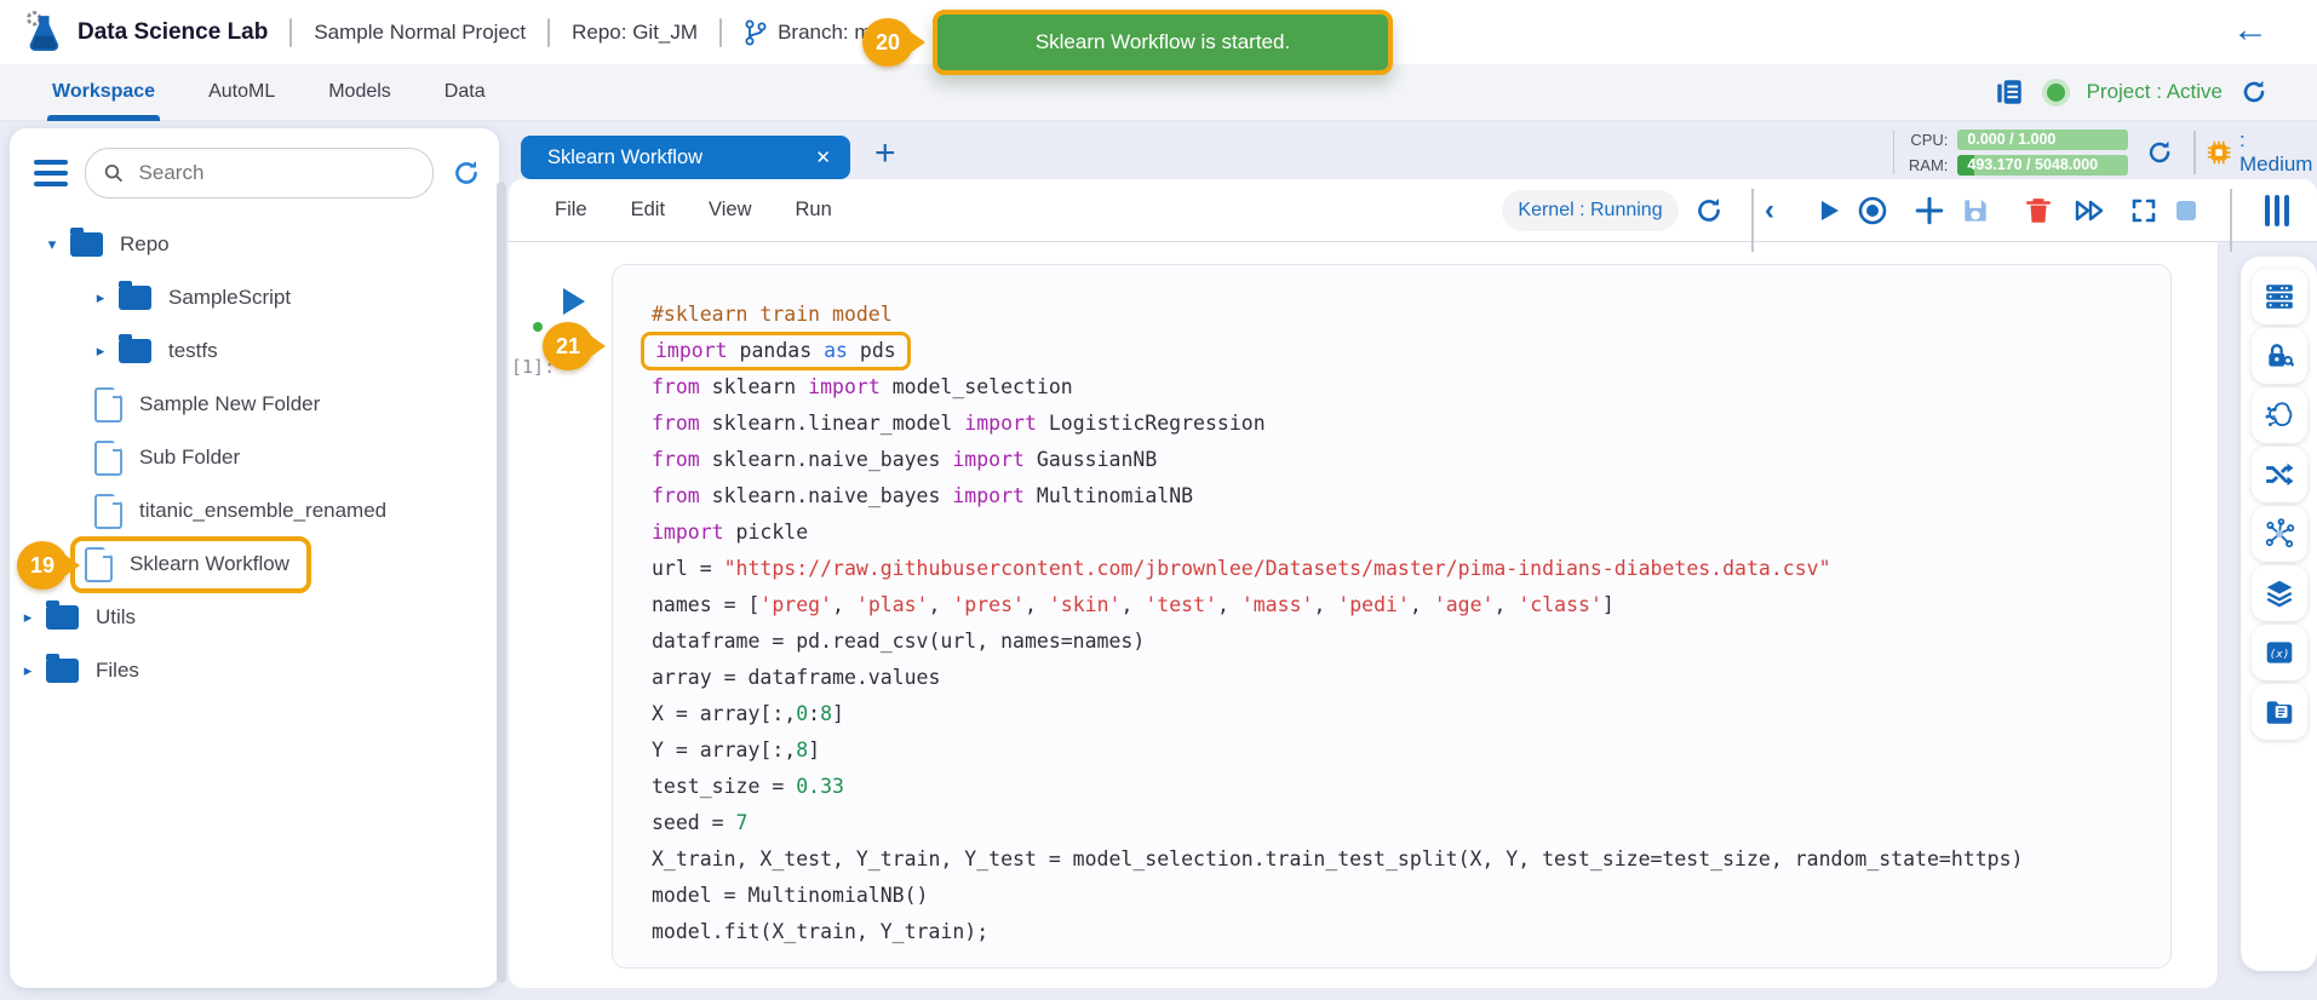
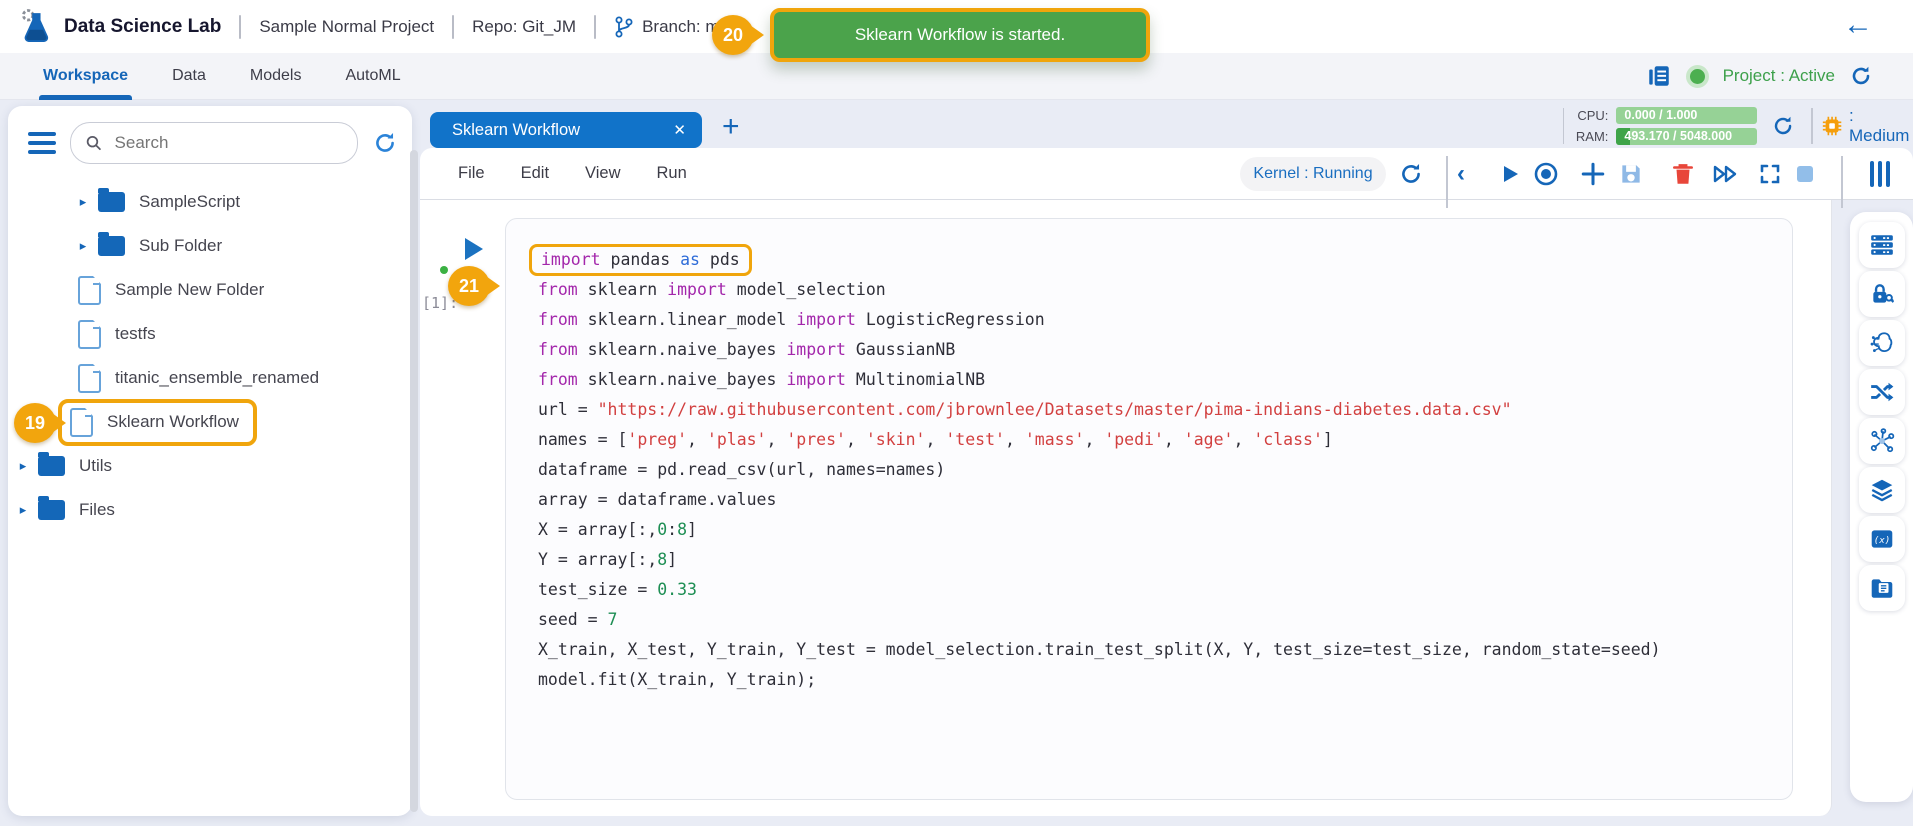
  Data Science Lab
  Sample Normal Project
  Repo: Git_JM
  Branch: m
  ←
  Sklearn Workflow is started.
  20
  Workspace
- AutoML
+ Data
  Models
- Data
+ AutoML
  Project : Active
  Search
- ▾
- Repo
  ▸
  SampleScript
  ▸
- testfs
+ Sub Folder
  Sample New Folder
- Sub Folder
+ testfs
  titanic_ensemble_renamed
  Sklearn Workflow
  19
  ▸
  Utils
  ▸
  Files
  Sklearn Workflow
  ✕
  +
  CPU:
  0.000 / 1.000
  RAM:
  493.170 / 5048.000
  : Medium
  File
  Edit
  View
  Run
  Kernel : Running
  ‹
  [1]:
  21
- #sklearn train model
  import pandas as pds
  from sklearn import model_selection
  from sklearn.linear_model import LogisticRegression
  from sklearn.naive_bayes import GaussianNB
  from sklearn.naive_bayes import MultinomialNB
- import pickle
  url = "https://raw.githubusercontent.com/jbrownlee/Datasets/master/pima-indians-diabetes.data.csv"
  names = ['preg', 'plas', 'pres', 'skin', 'test', 'mass', 'pedi', 'age', 'class']
  dataframe = pd.read_csv(url, names=names)
  array = dataframe.values
  X = array[:,0:8]
  Y = array[:,8]
  test_size = 0.33
  seed = 7
- X_train, X_test, Y_train, Y_test = model_selection.train_test_split(X, Y, test_size=test_size, random_state=https)
+ X_train, X_test, Y_train, Y_test = model_selection.train_test_split(X, Y, test_size=test_size, random_state=seed)
- model = MultinomialNB()
  model.fit(X_train, Y_train);
  (x)
